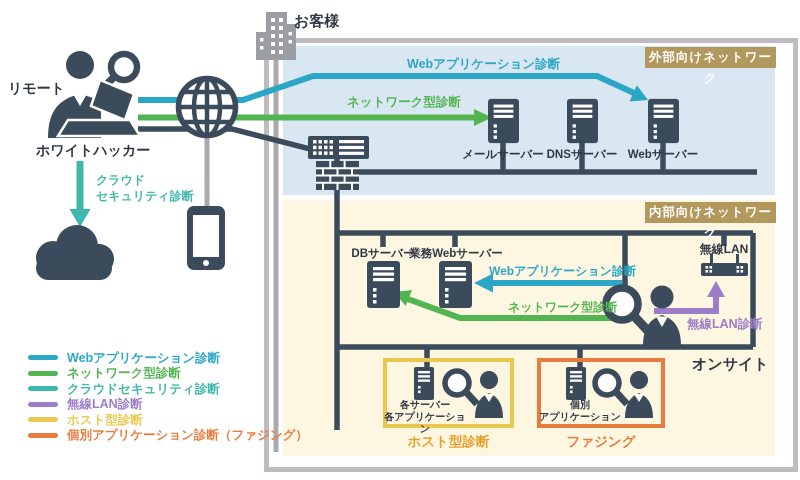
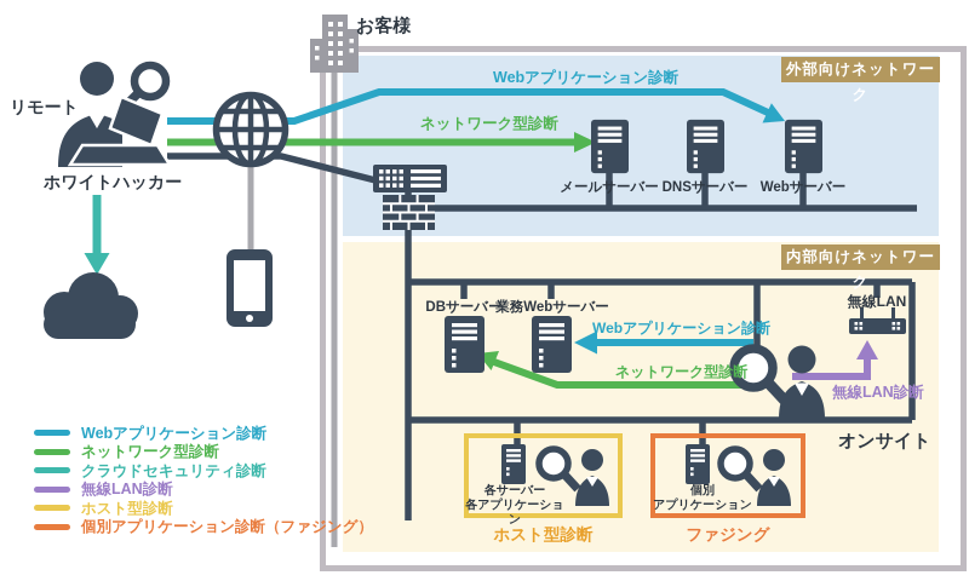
  各サーバー
  各アプリケーション
  ホスト型診断
  個別
  アプリケーション
  ファジング
  外部向けネットワーク
  内部向けネットワーク
  お客様
  リモート
  ホワイトハッカー
- クラウド
- セキュリティ診断
  Webアプリケーション診断
  ネットワーク型診断
  メールサーバー
  DNSサーバー
  Webサーバー
  DBサーバー
  業務Webサーバー
  Webアプリケーション診断
  ネットワーク型診断
  無線LAN
  無線LAN診断
  オンサイト
  Webアプリケーション診断
  ネットワーク型診断
  クラウドセキュリティ診断
  無線LAN診断
  ホスト型診断
  個別アプリケーション診断（ファジング）
